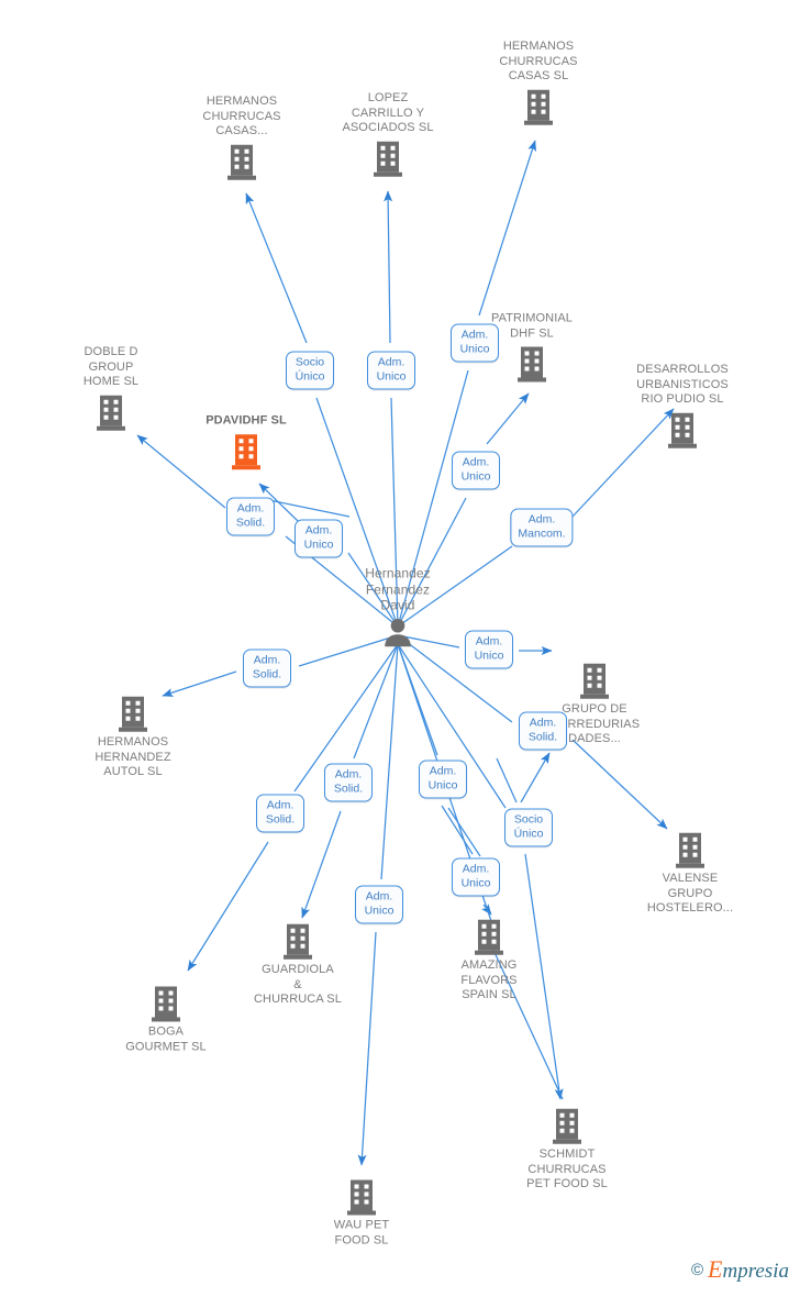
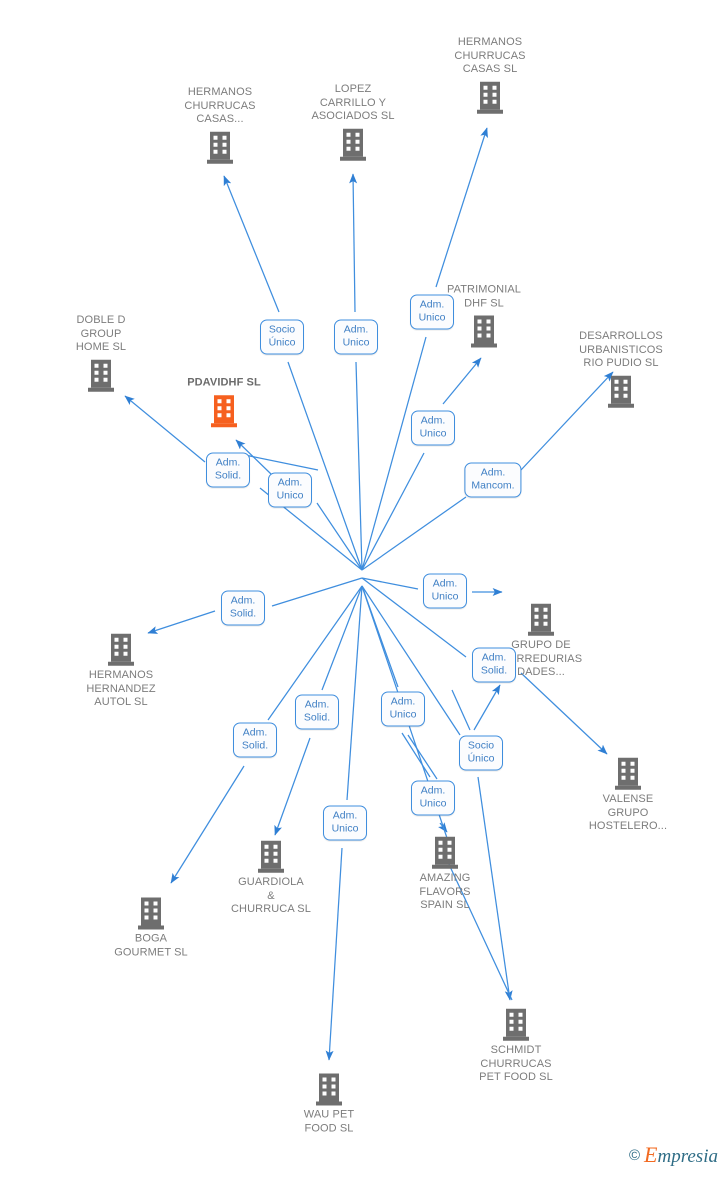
  HERMANOS
  CHURRUCAS
  CASAS...
  LOPEZ
  CARRILLO Y
  ASOCIADOS SL
  HERMANOS
  CHURRUCAS
  CASAS SL
  DOBLE D
  GROUP
  HOME SL
  PDAVIDHF SL
  PATRIMONIAL
  DHF SL
  DESARROLLOS
  URBANISTICOS
  RIO PUDIO SL
  GRUPO DE
  RREDURIAS
  DADES...
  VALENSE
  GRUPO
  HOSTELERO...
  HERMANOS
  HERNANDEZ
  AUTOL SL
  BOGA
  GOURMET SL
  GUARDIOLA
  &
  CHURRUCA SL
  AMAZING
  FLAVORS
  SPAIN SL
  SCHMIDT
  CHURRUCAS
  PET FOOD SL
  WAU PET
  FOOD SL
- Hernandez
- Fernandez
- David
  Socio
  Único
  Adm.
  Unico
  Adm.
  Unico
  Adm.
  Unico
  Adm.
  Mancom.
  Adm.
  Solid.
  Adm.
  Unico
  Adm.
  Unico
  Adm.
  Solid.
  Adm.
  Solid.
  Adm.
  Solid.
  Adm.
  Solid.
  Adm.
  Unico
  Adm.
  Unico
  Adm.
  Unico
  Socio
  Único
  ©
  Empresia
